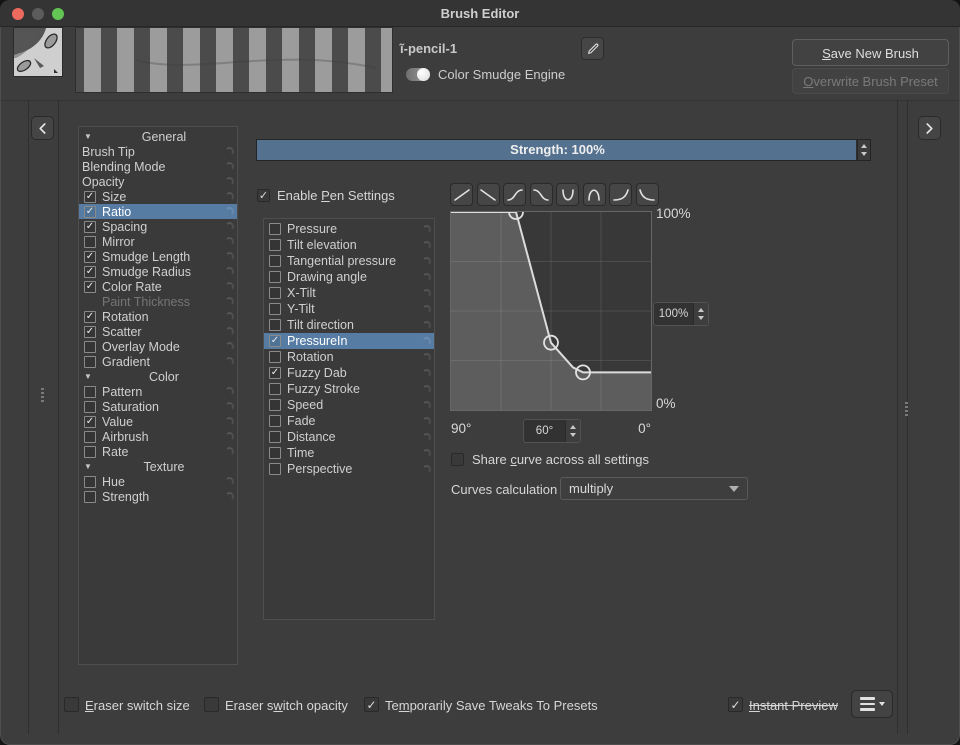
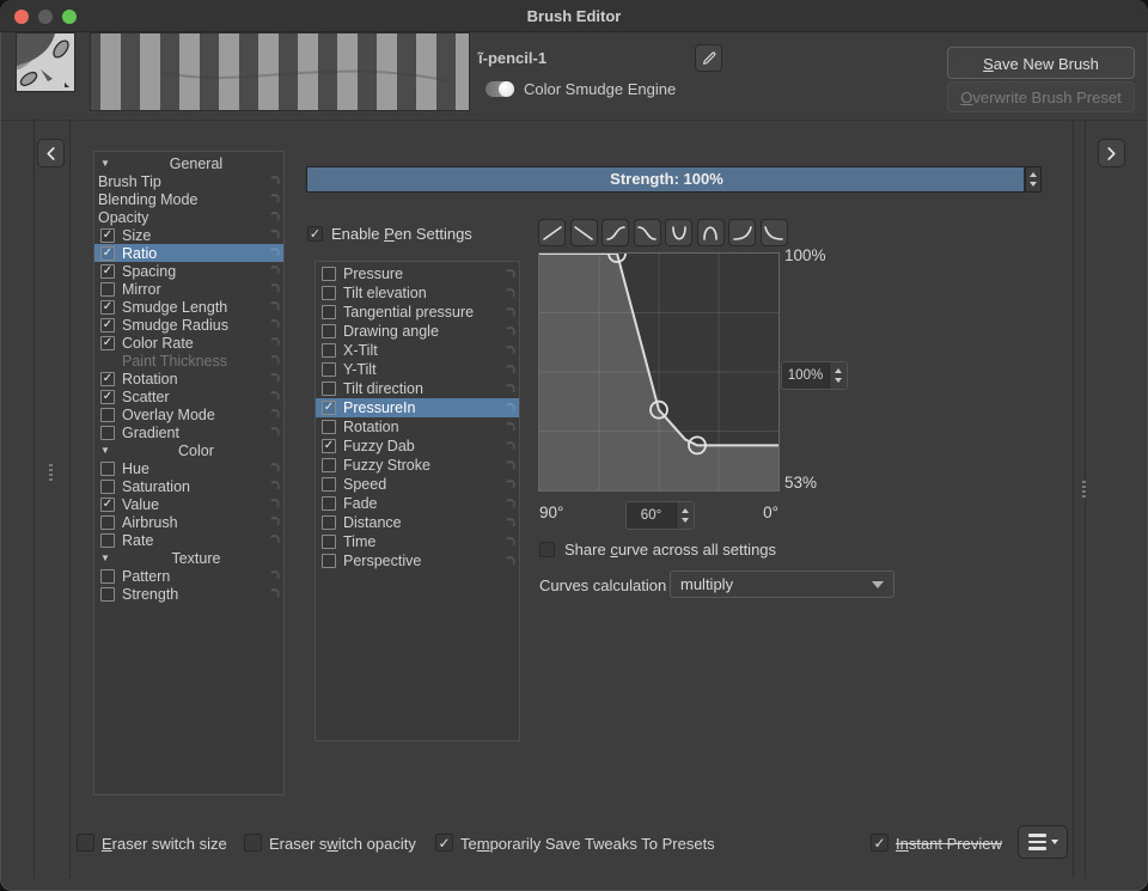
  Brush Editor
  ĩ-pencil-1
  Color Smudge Engine
  Overwrite Brush Preset
  ▼
  General
  Brush Tip
  Blending Mode
  Opacity
  ✓
  Size
  ✓
  Ratio
  ✓
  Spacing
  Mirror
  ✓
  Smudge Length
  ✓
  Smudge Radius
  ✓
  Color Rate
  Paint Thickness
  ✓
  Rotation
  ✓
  Scatter
  Overlay Mode
  Gradient
  ▼
  Color
- Pattern
+ Hue
  Saturation
  ✓
  Value
  Airbrush
  Rate
  ▼
  Texture
- Hue
+ Pattern
  Strength
  Strength: 100%
  ✓
  Enable Pen Settings
  Pressure
  Tilt elevation
  Tangential pressure
  Drawing angle
  X-Tilt
  Y-Tilt
  Tilt direction
  ✓
  PressureIn
  Rotation
  ✓
  Fuzzy Dab
  Fuzzy Stroke
  Speed
  Fade
  Distance
  Time
  Perspective
  100%
- 0%
+ 53%
  100%
  90°
  60°
  0°
  Share curve across all settings
  Curves calculation
  multiply
  Eraser switch size
  Eraser switch opacity
  ✓
  Temporarily Save Tweaks To Presets
  ✓
  Instant Preview
